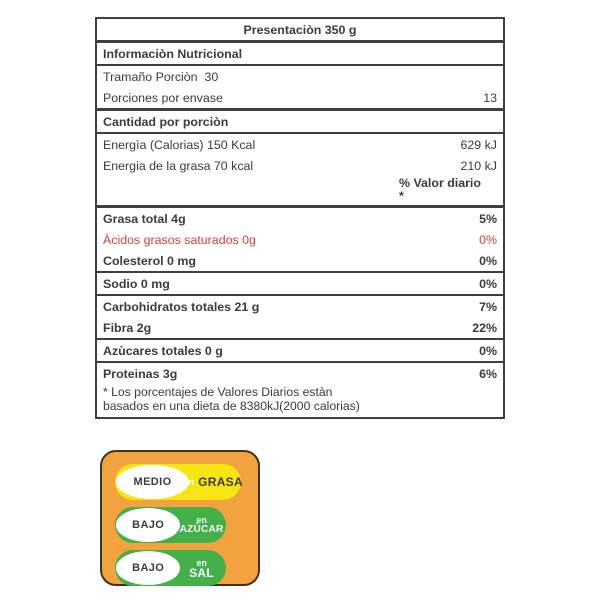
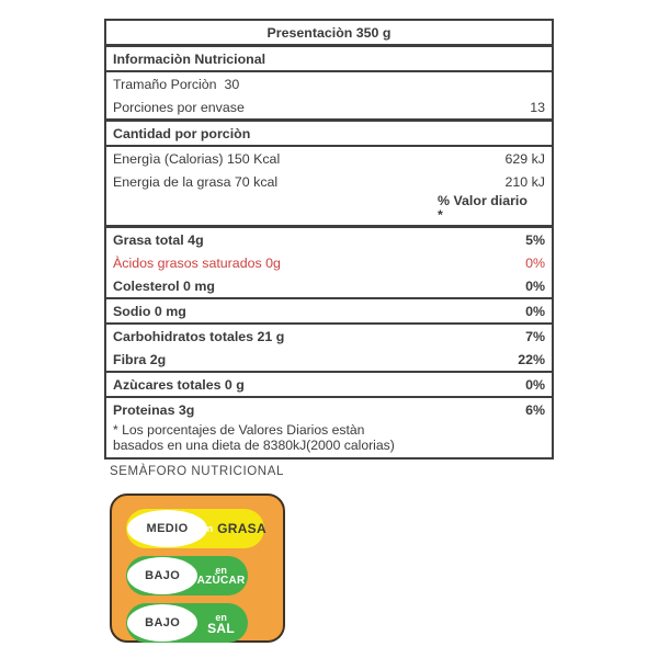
  Presentaciòn 350 g
  Informaciòn Nutricional
  Tramaño Porciòn 30
  Porciones por envase
  13
  Cantidad por porciòn
  Energìa (Calorias) 150 Kcal
  629 kJ
  Energia de la grasa 70 kcal
  210 kJ
  % Valor diario
  *
  Grasa total 4g
  5%
  Àcidos grasos saturados 0g
  0%
  Colesterol 0 mg
  0%
  Sodio 0 mg
  0%
  Carbohidratos totales 21 g
  7%
  Fibra 2g
  22%
  Azùcares totales 0 g
  0%
  Proteinas 3g
  6%
  * Los porcentajes de Valores Diarios estàn basados en una dieta de 8380kJ(2000 calorias)
+ SEMÀFORO NUTRICIONAL
  MEDIO
  en
  GRASA
  BAJO
  en
  AZÙCAR
  BAJO
  en
  SAL
